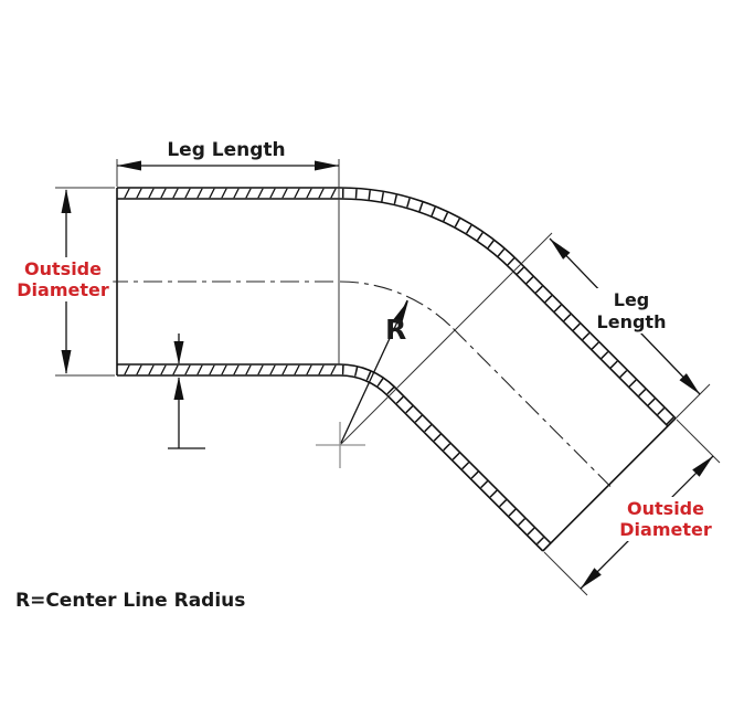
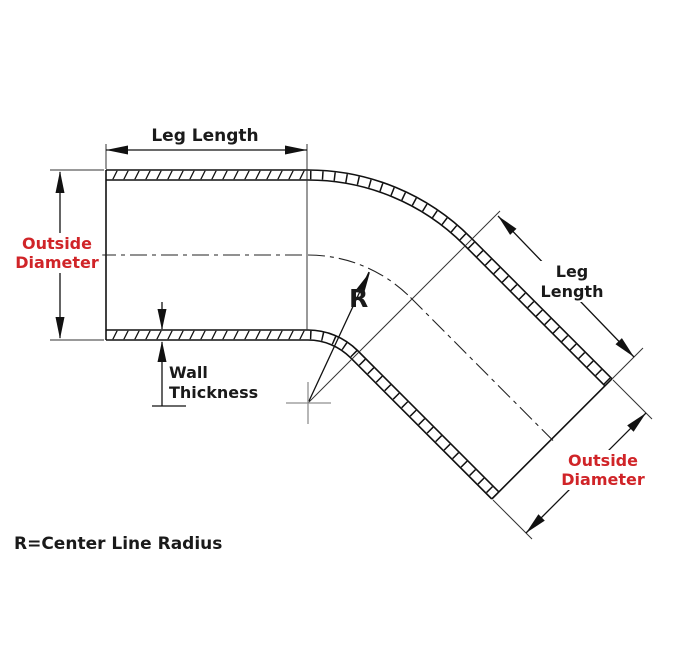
  Leg Length
  Outside
  Diameter
+ Wall
+ Thickness
  R
  Leg
  Length
  Outside
  Diameter
  R=Center Line Radius
